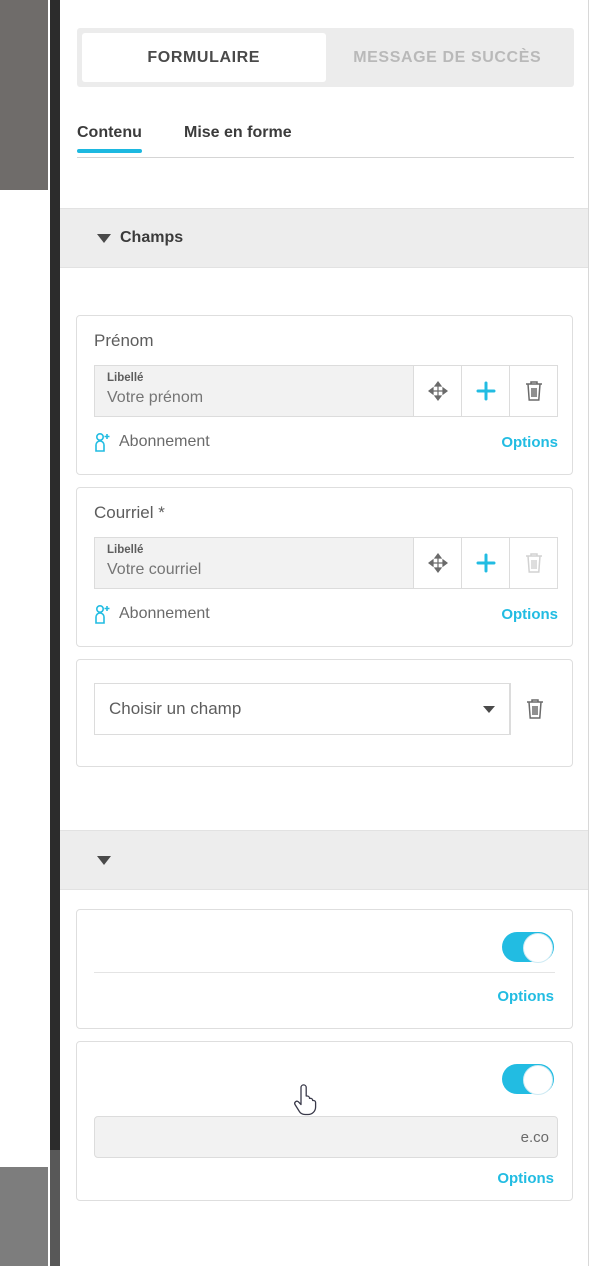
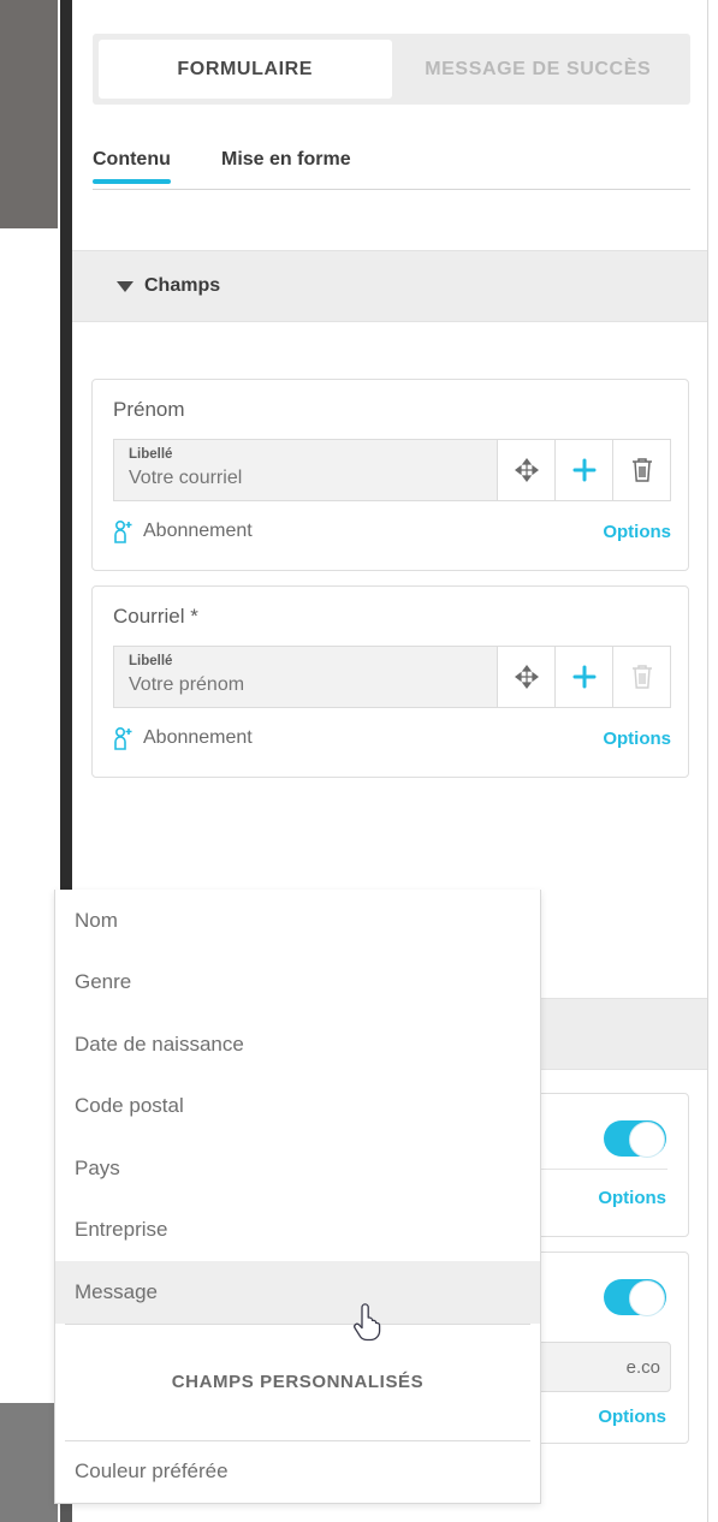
  FORMULAIRE
  MESSAGE DE SUCCÈS
  Contenu
  Mise en forme
  Champs
  Prénom
  Libellé
- Votre prénom
+ Votre courriel
  Abonnement
  Options
  Courriel *
  Libellé
- Votre courriel
+ Votre prénom
  Abonnement
  Options
- Choisir un champ
  Options
  e.co
  Options
+ Nom
+ Genre
+ Date de naissance
+ Code postal
+ Pays
+ Entreprise
+ Message
+ CHAMPS PERSONNALISÉS
+ Couleur préférée
